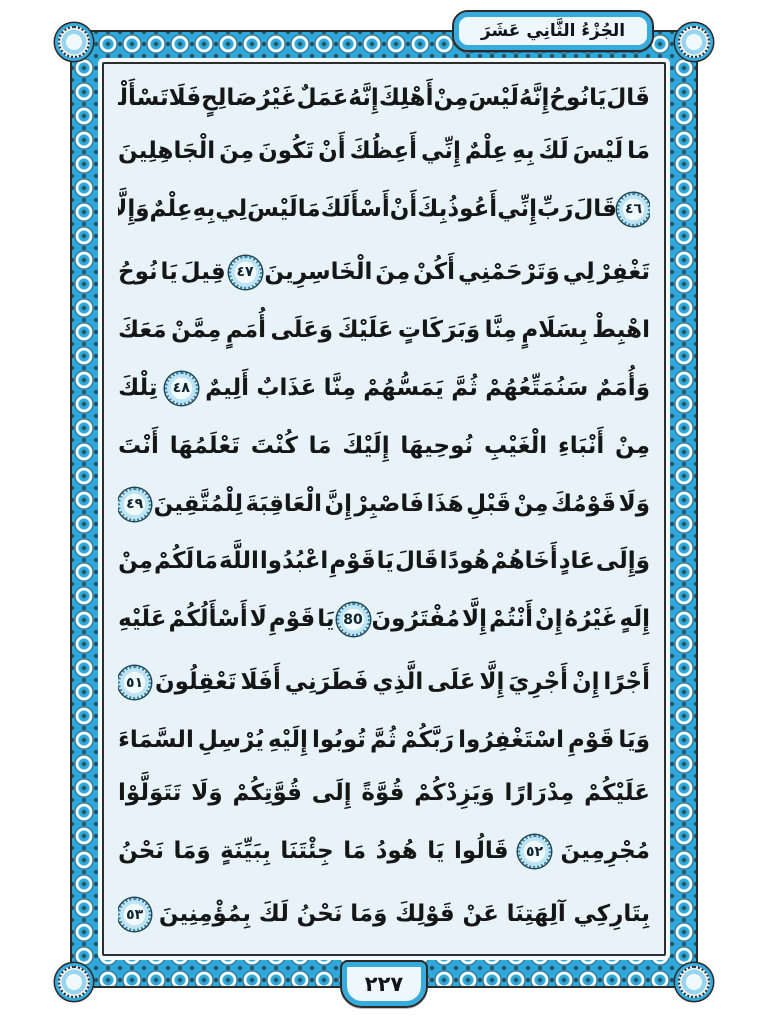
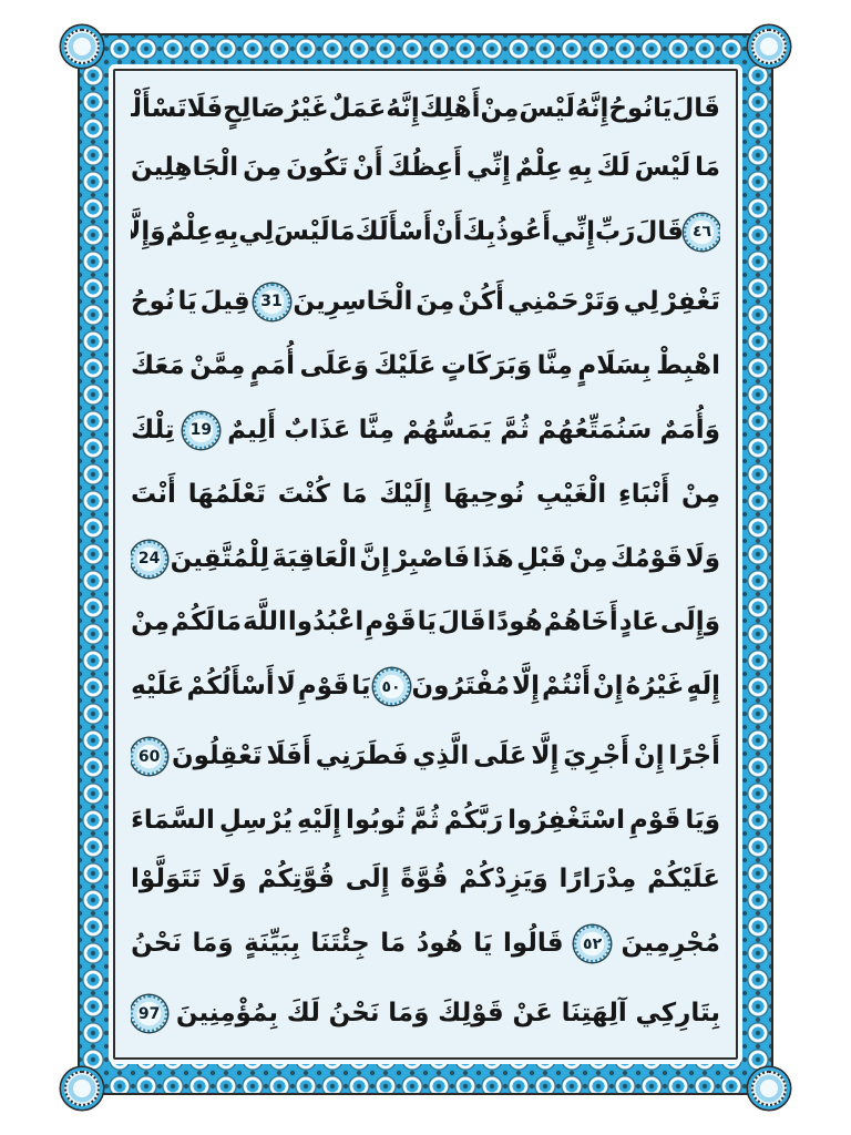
  قَالَ
  يَا
  نُوحُ
  إِنَّهُ
  لَيْسَ
  مِنْ
  أَهْلِكَ
  إِنَّهُ
  عَمَلٌ
  غَيْرُ
  صَالِحٍ
  فَلَا
  تَسْأَلْ
  مَا
  لَيْسَ
  لَكَ
  بِهِ
  عِلْمٌ
  إِنِّي
  أَعِظُكَ
  أَنْ
  تَكُونَ
  مِنَ
  الْجَاهِلِينَ
  ٤٦
  قَالَ
  رَبِّ
  إِنِّي
  أَعُوذُ
  بِكَ
  أَنْ
  أَسْأَلَكَ
  مَا
  لَيْسَ
  لِي
  بِهِ
  عِلْمٌ
  وَإِلَّ
  تَغْفِرْ
  لِي
  وَتَرْحَمْنِي
  أَكُنْ
  مِنَ
  الْخَاسِرِينَ
- ٤٧
+ 31
  قِيلَ
  يَا
  نُوحُ
  اهْبِطْ
  بِسَلَامٍ
  مِنَّا
  وَبَرَكَاتٍ
  عَلَيْكَ
  وَعَلَى
  أُمَمٍ
  مِمَّنْ
  مَعَكَ
  وَأُمَمٌ
  سَنُمَتِّعُهُمْ
  ثُمَّ
  يَمَسُّهُمْ
  مِنَّا
  عَذَابٌ
  أَلِيمٌ
- ٤٨
+ 19
  تِلْكَ
  مِنْ
  أَنْبَاءِ
  الْغَيْبِ
  نُوحِيهَا
  إِلَيْكَ
  مَا
  كُنْتَ
  تَعْلَمُهَا
  أَنْتَ
  وَلَا
  قَوْمُكَ
  مِنْ
  قَبْلِ
  هَذَا
  فَاصْبِرْ
  إِنَّ
  الْعَاقِبَةَ
  لِلْمُتَّقِينَ
- ٤٩
+ 24
  وَإِلَى
  عَادٍ
  أَخَاهُمْ
  هُودًا
  قَالَ
  يَا
  قَوْمِ
  اعْبُدُوا
  اللَّهَ
  مَا
  لَكُمْ
  مِنْ
  إِلَهٍ
  غَيْرُهُ
  إِنْ
  أَنْتُمْ
  إِلَّا
  مُفْتَرُونَ
- 80
+ ٥٠
  يَا
  قَوْمِ
  لَا
  أَسْأَلُكُمْ
  عَلَيْهِ
  أَجْرًا
  إِنْ
  أَجْرِيَ
  إِلَّا
  عَلَى
  الَّذِي
  فَطَرَنِي
  أَفَلَا
  تَعْقِلُونَ
- ٥١
+ 60
  وَيَا
  قَوْمِ
  اسْتَغْفِرُوا
  رَبَّكُمْ
  ثُمَّ
  تُوبُوا
  إِلَيْهِ
  يُرْسِلِ
  السَّمَاءَ
  عَلَيْكُمْ
  مِدْرَارًا
  وَيَزِدْكُمْ
  قُوَّةً
  إِلَى
  قُوَّتِكُمْ
  وَلَا
  تَتَوَلَّوْا
  مُجْرِمِينَ
  ٥٢
  قَالُوا
  يَا
  هُودُ
  مَا
  جِئْتَنَا
  بِبَيِّنَةٍ
  وَمَا
  نَحْنُ
  بِتَارِكِي
  آلِهَتِنَا
  عَنْ
  قَوْلِكَ
  وَمَا
  نَحْنُ
  لَكَ
  بِمُؤْمِنِينَ
- ٥٣
+ 97
- الجُزْءُ الثَّانِي عَشَرَ
- ٢٢٧
